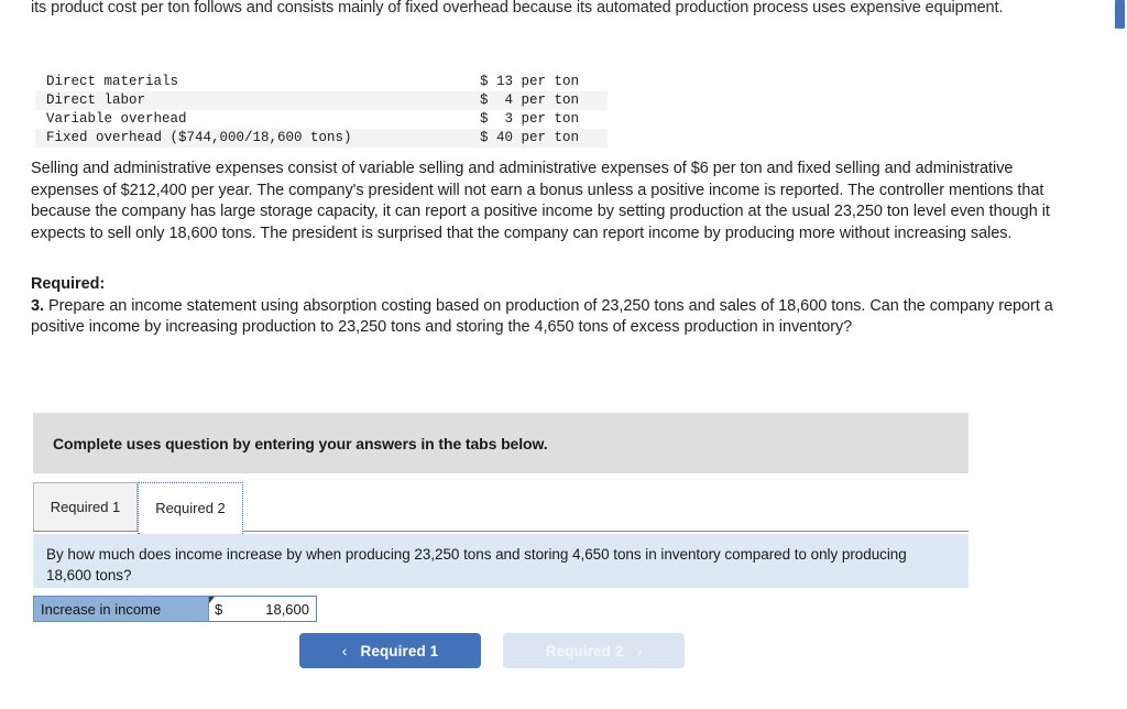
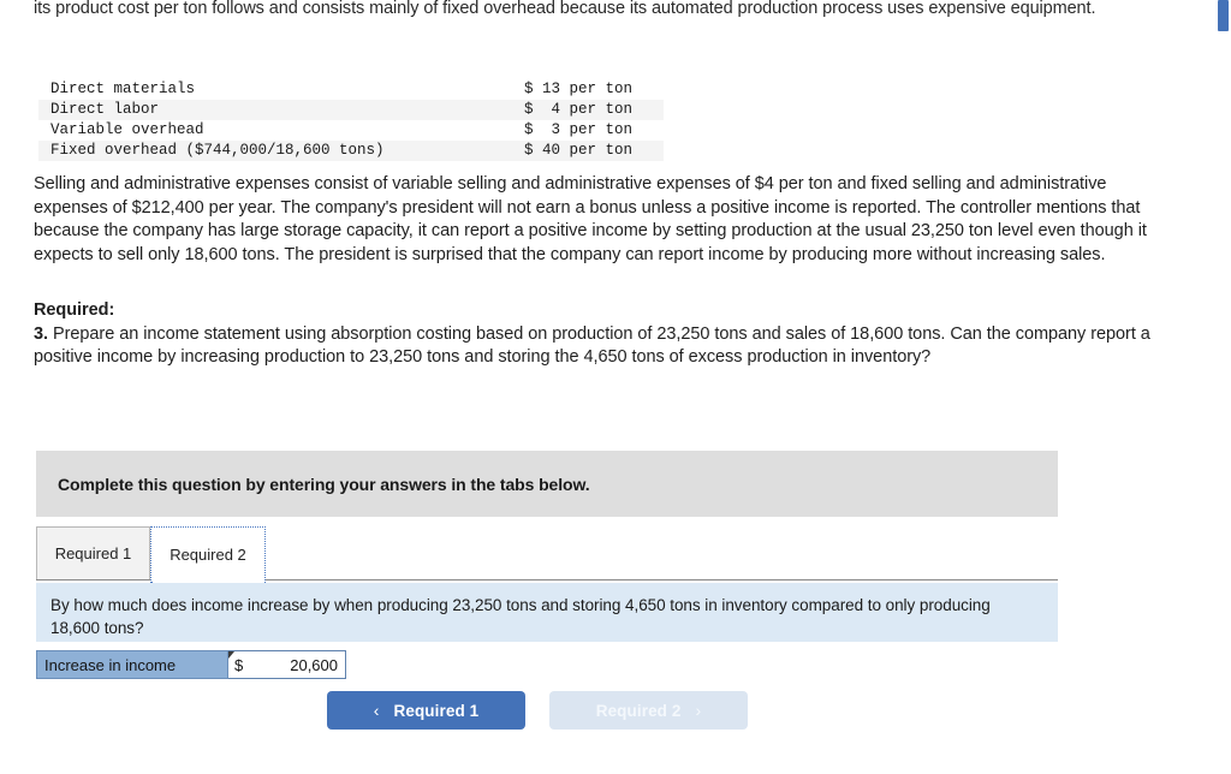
  its product cost per ton follows and consists mainly of fixed overhead because its automated production process uses expensive equipment.
  Direct materials	$ 13 per ton
  Direct labor	$ 4 per ton
  Variable overhead	$ 3 per ton
  Fixed overhead ($744,000/18,600 tons)	$ 40 per ton
- Selling and administrative expenses consist of variable selling and administrative expenses of $6 per ton and fixed selling and administrative expenses of $212,400 per year. The company's president will not earn a bonus unless a positive income is reported. The controller mentions that because the company has large storage capacity, it can report a positive income by setting production at the usual 23,250 ton level even though it expects to sell only 18,600 tons. The president is surprised that the company can report income by producing more without increasing sales.
+ Selling and administrative expenses consist of variable selling and administrative expenses of $4 per ton and fixed selling and administrative expenses of $212,400 per year. The company's president will not earn a bonus unless a positive income is reported. The controller mentions that because the company has large storage capacity, it can report a positive income by setting production at the usual 23,250 ton level even though it expects to sell only 18,600 tons. The president is surprised that the company can report income by producing more without increasing sales.
  Required:
  3. Prepare an income statement using absorption costing based on production of 23,250 tons and sales of 18,600 tons. Can the company report a positive income by increasing production to 23,250 tons and storing the 4,650 tons of excess production in inventory?
- Complete uses question by entering your answers in the tabs below.
+ Complete this question by entering your answers in the tabs below.
  Required 1
  Required 2
  By how much does income increase by when producing 23,250 tons and storing 4,650 tons in inventory compared to only producing 18,600 tons?
  Increase in income
  $
- 18,600
+ 20,600
  ‹
  Required 1
  Required 2
